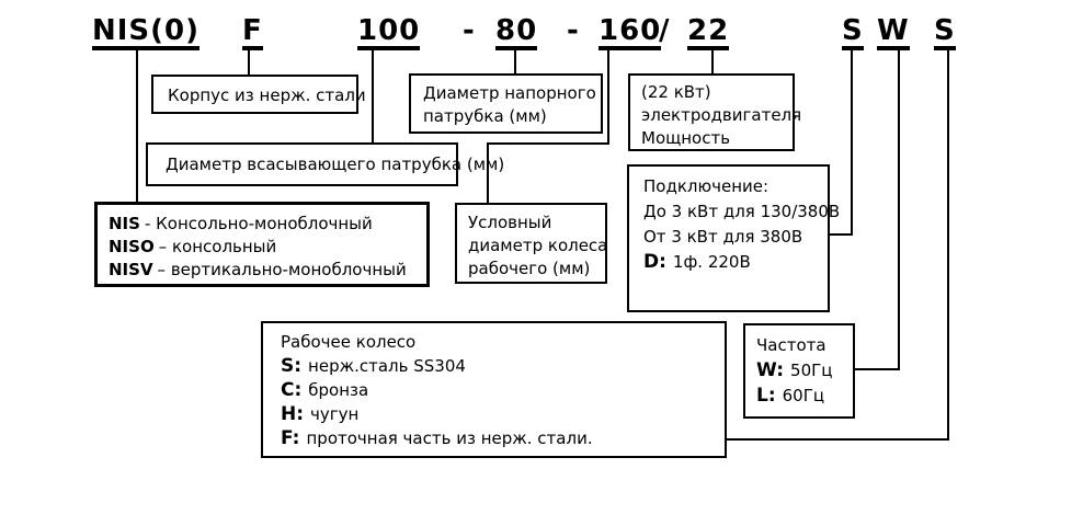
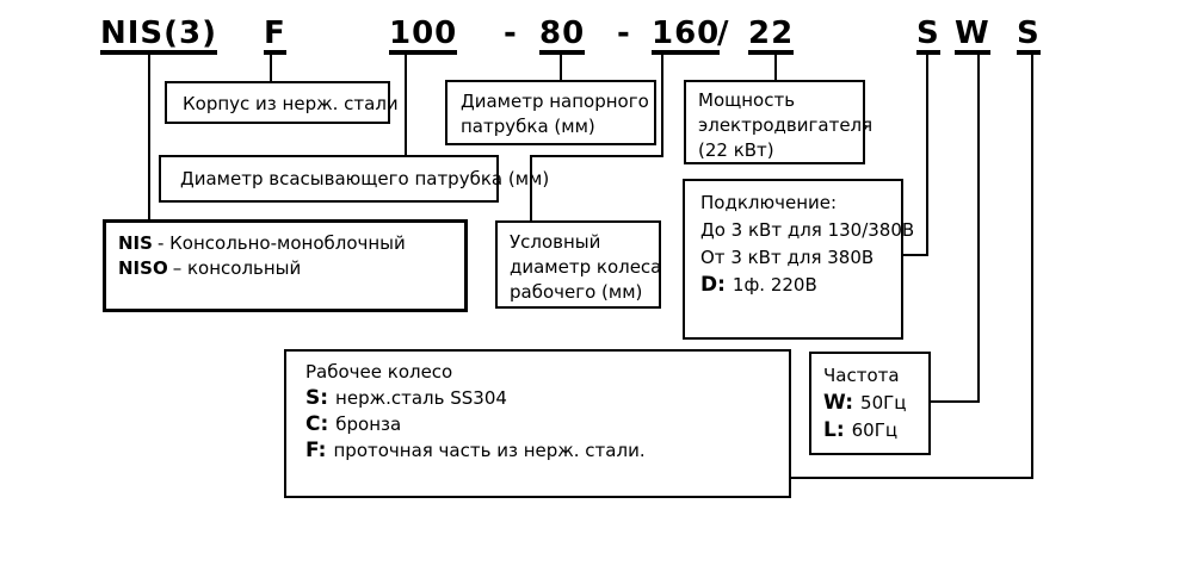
- NIS(0)
+ NIS(3)
  F
  100
  -
  80
  -
  160
  /
  22
  S
  W
  S
  Корпус из нерж. стали
  Диаметр напорного
  патрубка (мм)
- (22 кВт)
+ Мощность
  электродвигателя
- Мощность
+ (22 кВт)
  Диаметр всасывающего патрубка (мм)
  NIS - Консольно-моноблочный
  NISO – консольный
- NISV – вертикально-моноблочный
  Условный
  диаметр колеса
  рабочего (мм)
  Подключение:
  До 3 кВт для 130/380В
  От 3 кВт для 380В
  D: 1ф. 220В
  Рабочее колесо
  S: нерж.сталь SS304
  C: бронза
- H: чугун
  F: проточная часть из нерж. стали.
  Частота
  W: 50Гц
  L: 60Гц
